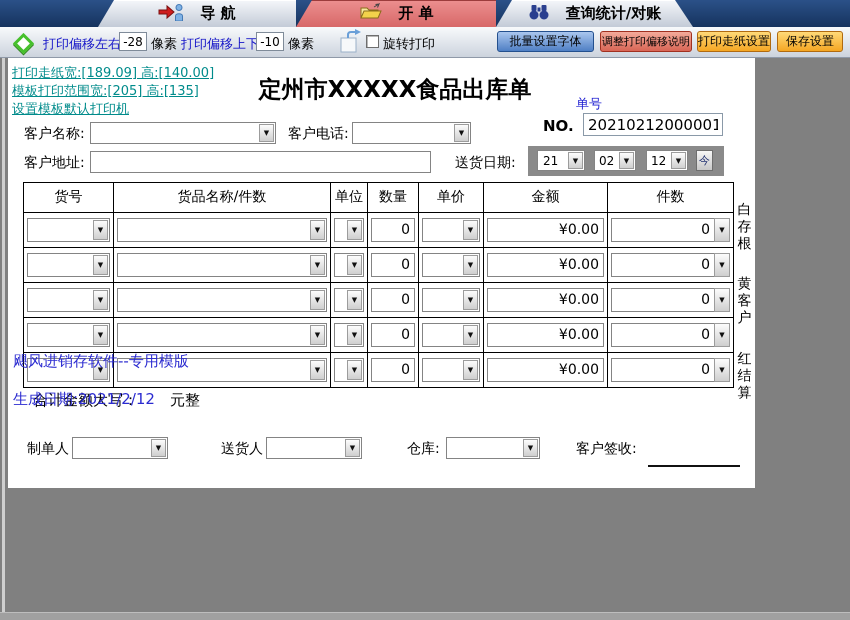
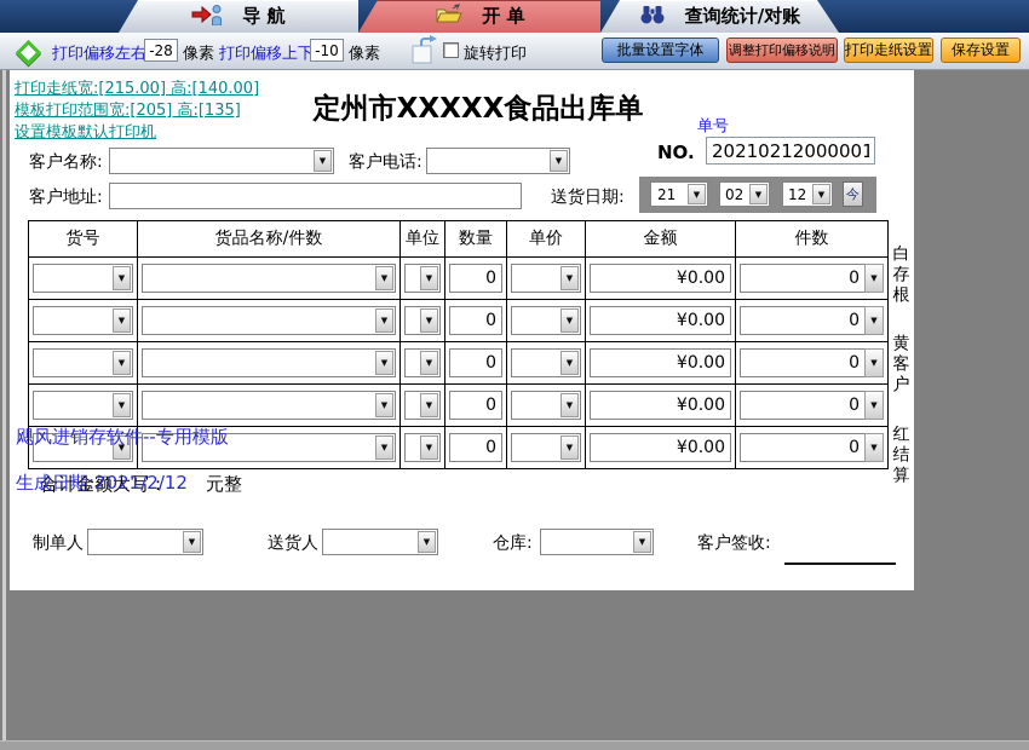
  导 航
  开 单
  查询统计/对账
  打印偏移左右
  -28
  像素
  打印偏移上下
  -10
  像素
  旋转打印
  批量设置字体
  调整打印偏移说明
  打印走纸设置
  保存设置
- 打印走纸宽:[189.09] 高:[140.00]
+ 打印走纸宽:[215.00] 高:[140.00]
  模板打印范围宽:[205] 高:[135]
  设置模板默认打印机
  定州市XXXXX食品出库单
  单号
  NO.
  20210212000001
  客户名称:
  ▼
  客户电话:
  ▼
  客户地址:
  送货日期:
  21
  ▼
  02
  ▼
  12
  ▼
  今
  货号	货品名称/件数	单位	数量	单价	金额	件数
  ▼	▼	▼	0	▼	¥0.00	0 ▼
  ▼	▼	▼	0	▼	¥0.00	0 ▼
  ▼	▼	▼	0	▼	¥0.00	0 ▼
  ▼	▼	▼	0	▼	¥0.00	0 ▼
  ▼	▼	▼	0	▼	¥0.00	0 ▼
  飓风进销存软件--专用模版
  合计金额大写：
  元整
  生成日期:2021/2/12
  白存根
  黄客户
  红结算
  制单人
  ▼
  送货人
  ▼
  仓库:
  ▼
  客户签收:
